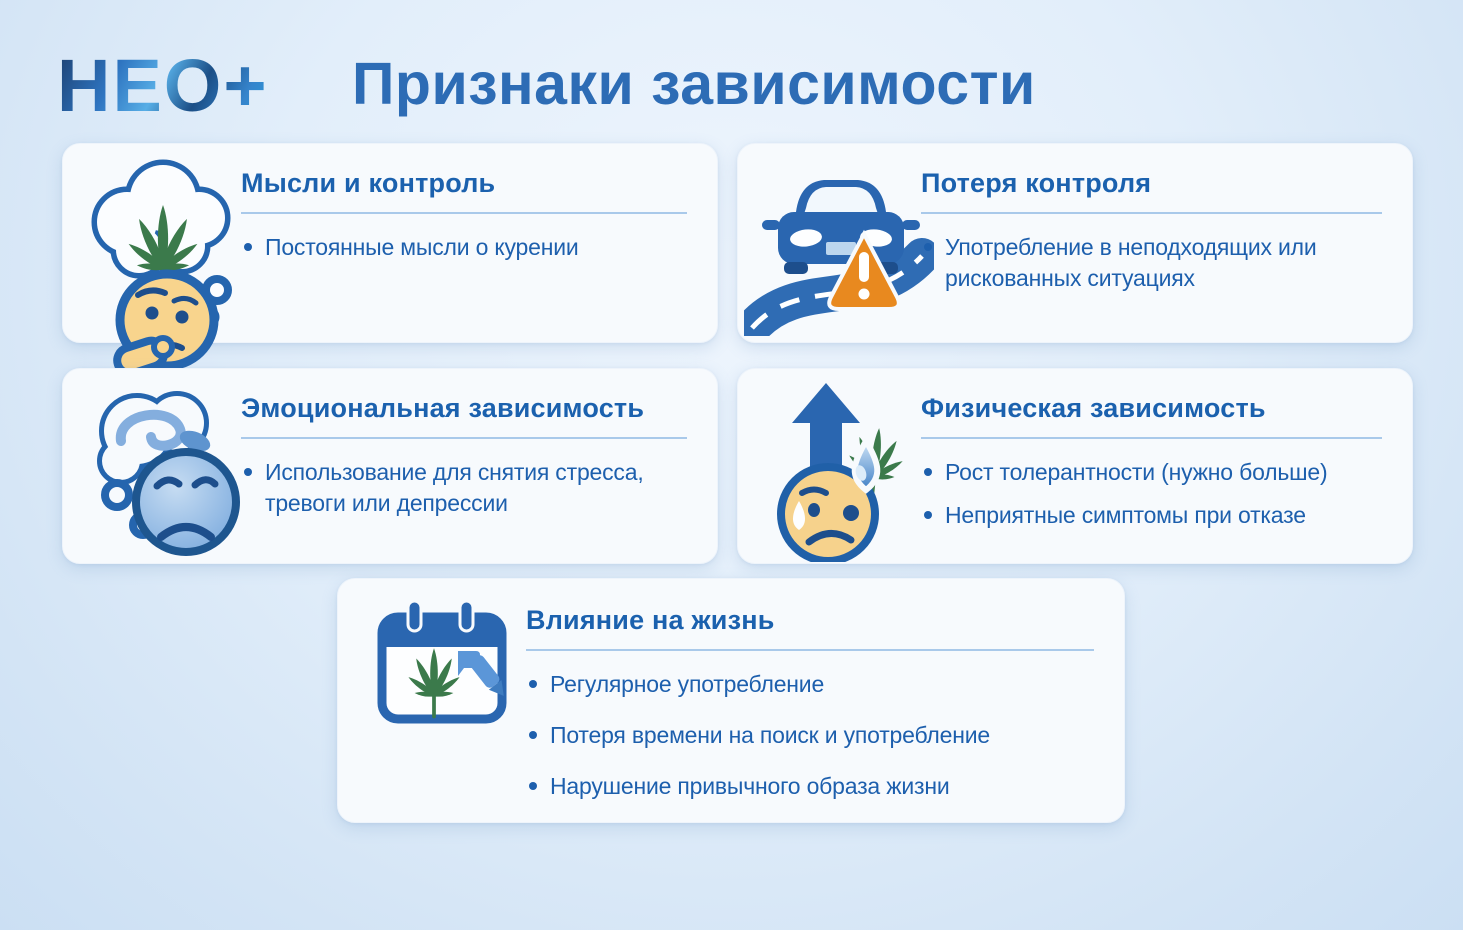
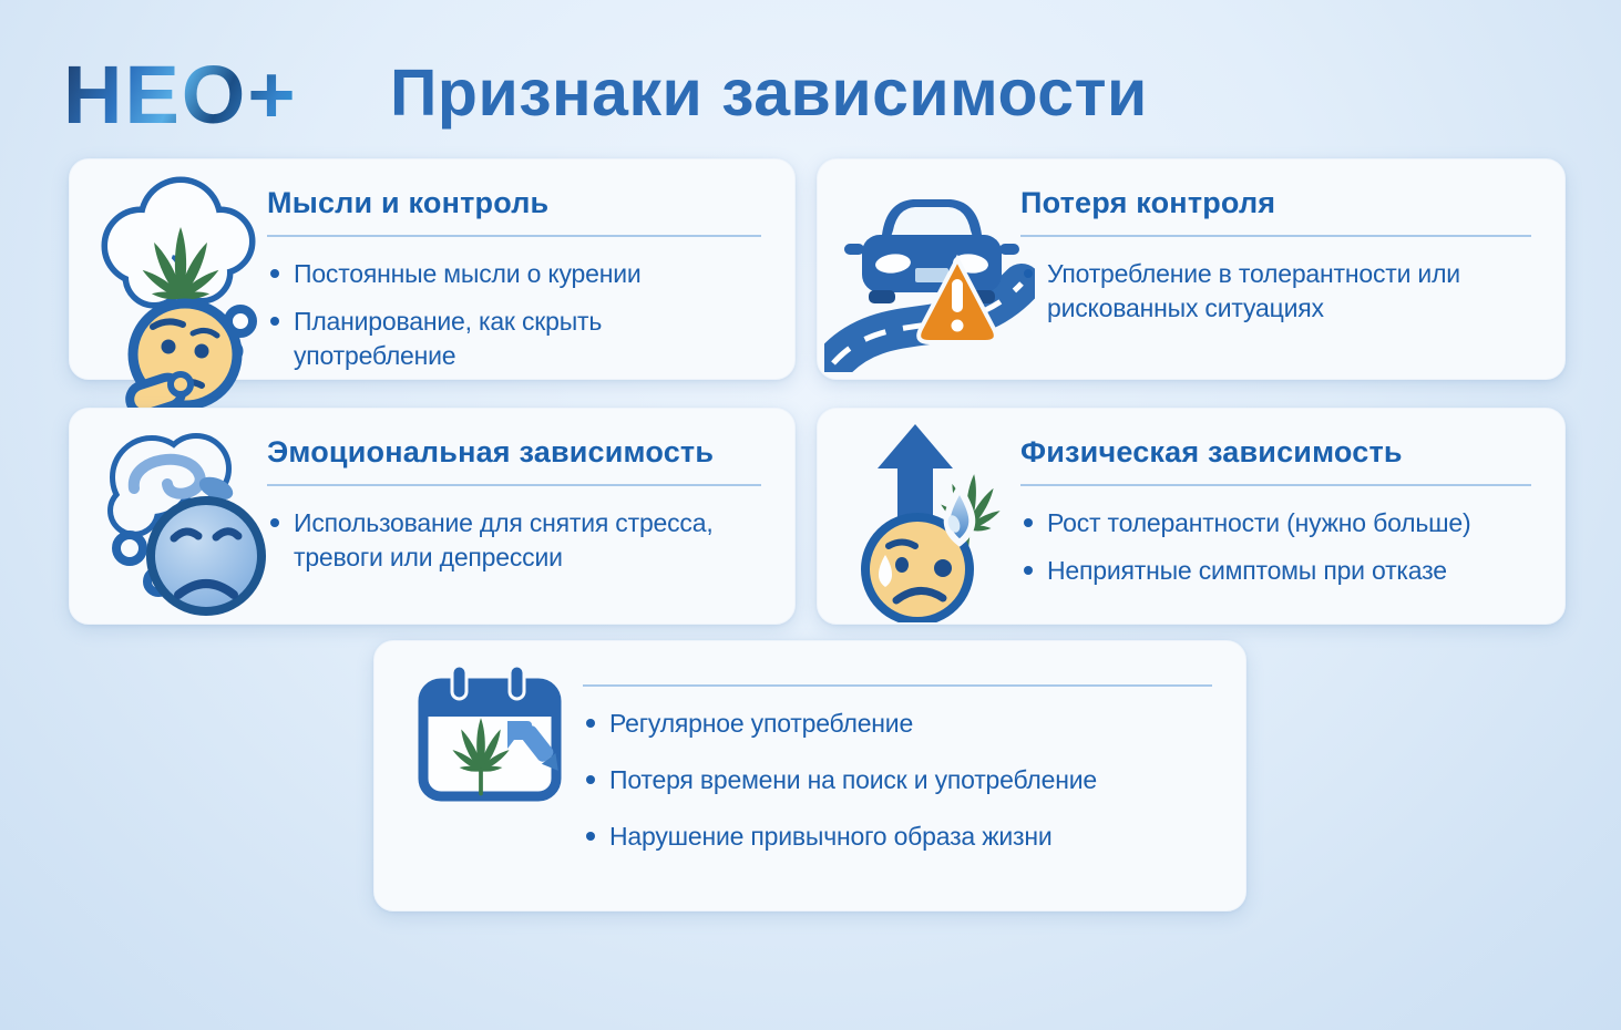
  НЕО+
  Признаки зависимости
  Мысли и контроль
  Постоянные мысли о курении
+ Планирование, как скрыть употребление
  Потеря контроля
- Употребление в неподходящих или рискованных ситуациях
+ Употребление в толерантности или рискованных ситуациях
  Эмоциональная зависимость
  Использование для снятия стресса, тревоги или депрессии
  Физическая зависимость
  Рост толерантности (нужно больше)
  Неприятные симптомы при отказе
- Влияние на жизнь
  Регулярное употребление
  Потеря времени на поиск и употребление
  Нарушение привычного образа жизни
